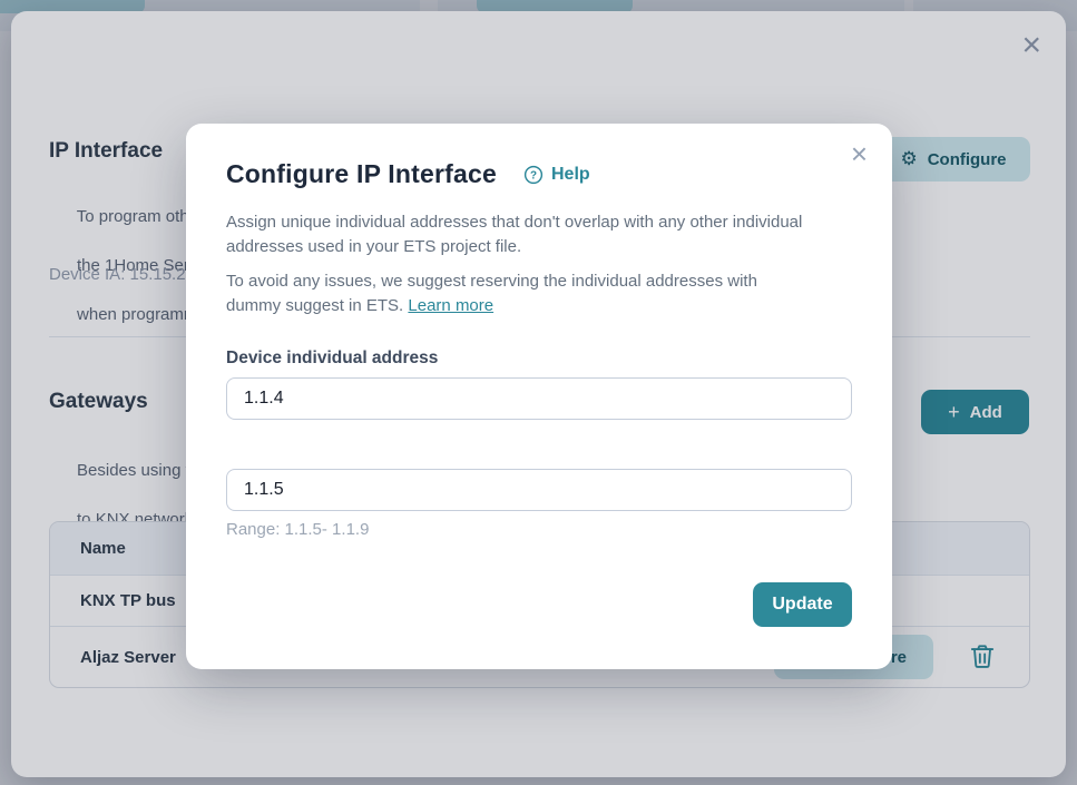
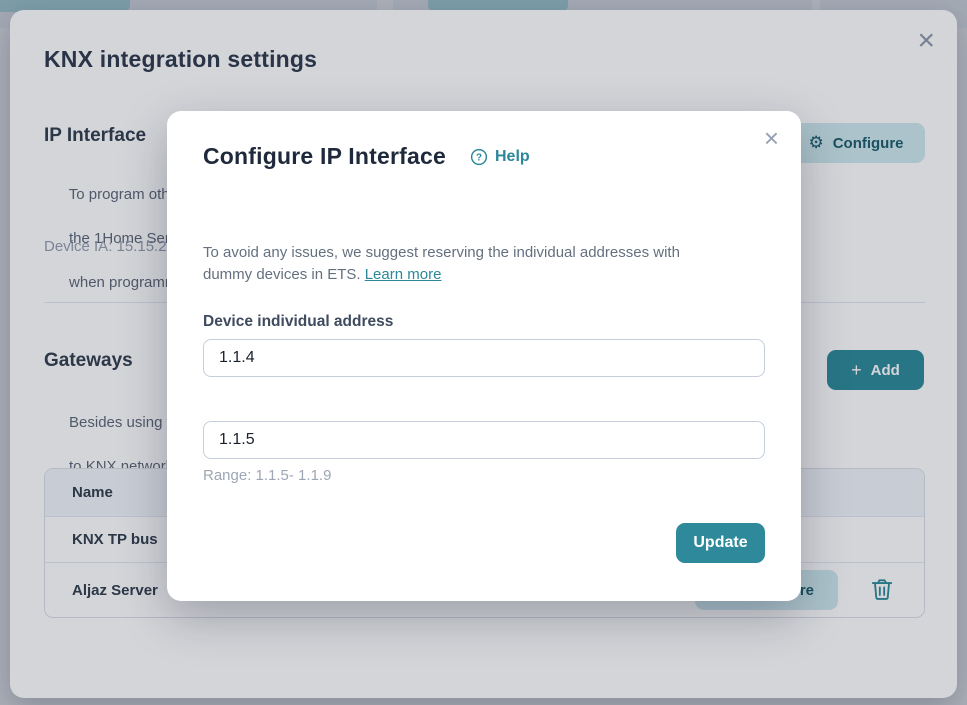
+ KNX integration settings
  ×
  IP Interface
  To program oth
  the 1Home Se
  when program
  Device IA: 15.15.2
  ⚙
  Configure
  Gateways
  Besides using
  to KNX networ
  +
  Add
  Name
  KNX TP bus
  Aljaz Server
  Configure IP Interface
  ?
  Help
  ×
- Assign unique individual addresses that don't overlap with any other individual addresses used in your ETS project file.
- To avoid any issues, we suggest reserving the individual addresses with dummy suggest in ETS. Learn more
+ To avoid any issues, we suggest reserving the individual addresses with dummy devices in ETS. Learn more
  Device individual address
  1.1.4
  1.1.5
  Range: 1.1.5- 1.1.9
  Update
